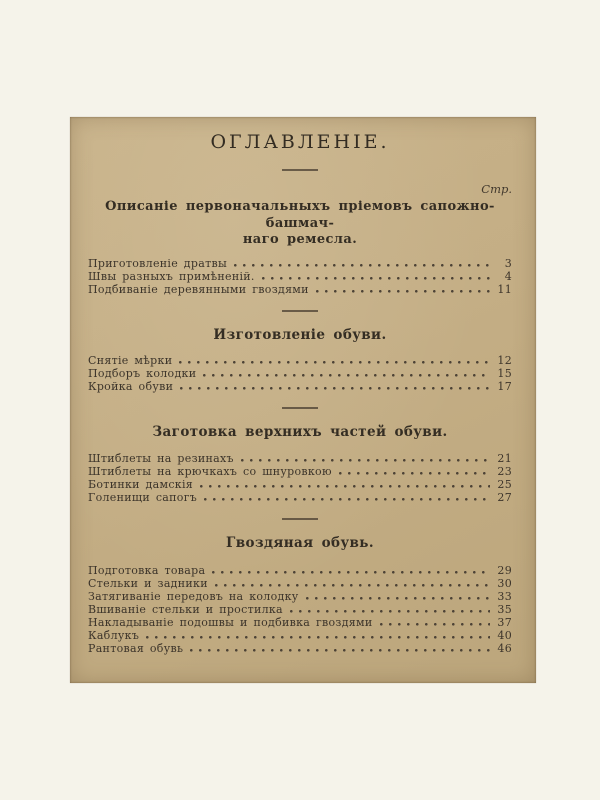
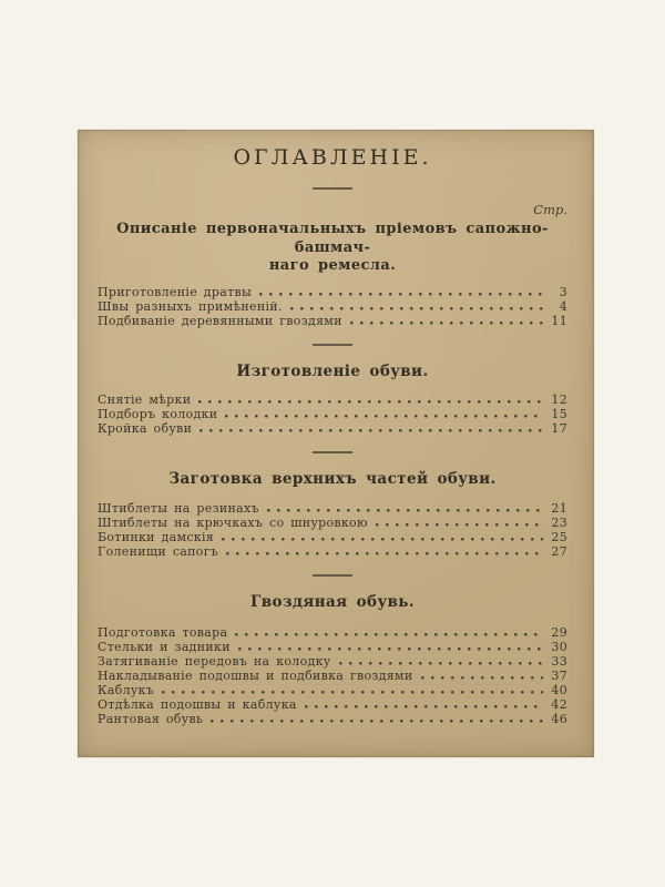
  ОГЛАВЛЕНІЕ.
  Стр.
  Описаніе первоначальныхъ пріемовъ сапожно-башмач-
  наго ремесла.
  Приготовленіе дратвы
  3
  Швы разныхъ примѣненій.
  4
  Подбиваніе деревянными гвоздями
  11
  Изготовленіе обуви.
  Снятіе мѣрки
  12
  Подборъ колодки
  15
  Кройка обуви
  17
  Заготовка верхнихъ частей обуви.
  Штиблеты на резинахъ
  21
  Штиблеты на крючкахъ со шнуровкою
  23
  Ботинки дамскія
  25
  Голенищи сапогъ
  27
  Гвоздяная обувь.
  Подготовка товара
  29
  Стельки и задники
  30
  Затягиваніе передовъ на колодку
  33
- Вшиваніе стельки и простилка
- 35
  Накладываніе подошвы и подбивка гвоздями
  37
  Каблукъ
  40
+ Отдѣлка подошвы и каблука
+ 42
  Рантовая обувь
  46
